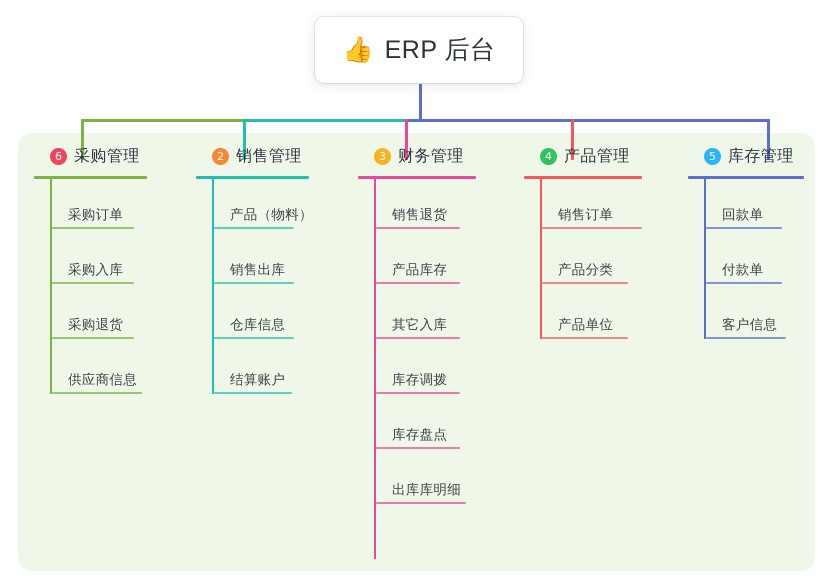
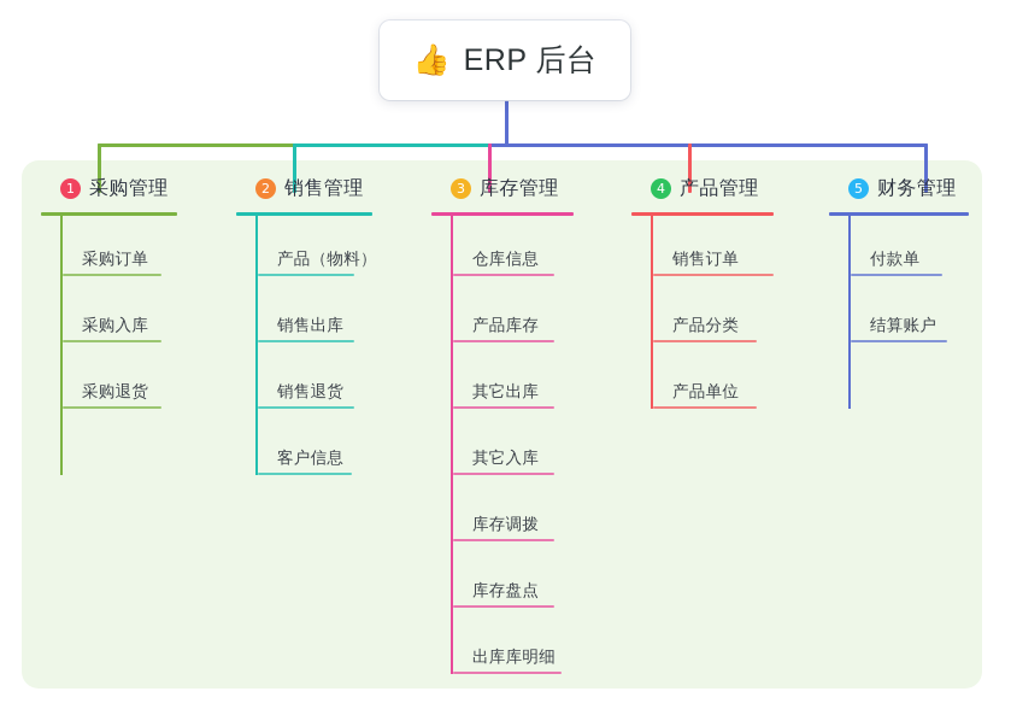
  👍
  ERP 后台
- 6
+ 1
  采购管理
  采购订单
  采购入库
  采购退货
- 供应商信息
  2
  销售管理
  产品（物料）
  销售出库
- 仓库信息
+ 销售退货
- 结算账户
+ 客户信息
  3
- 财务管理
+ 库存管理
- 销售退货
+ 仓库信息
  产品库存
+ 其它出库
  其它入库
  库存调拨
  库存盘点
  出库库明细
  4
  产品管理
  销售订单
  产品分类
  产品单位
  5
- 库存管理
+ 财务管理
- 回款单
  付款单
- 客户信息
+ 结算账户
